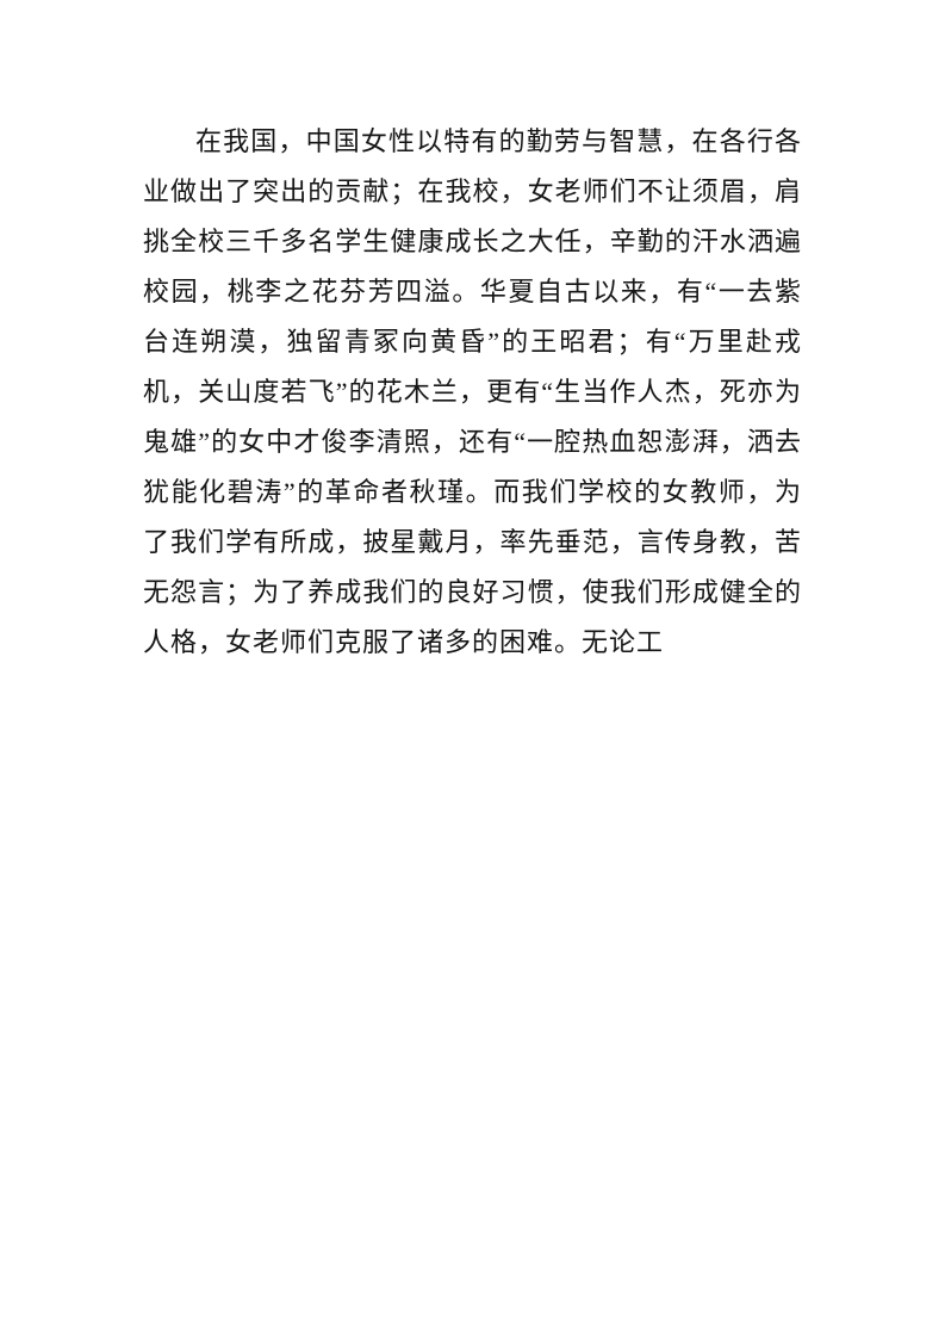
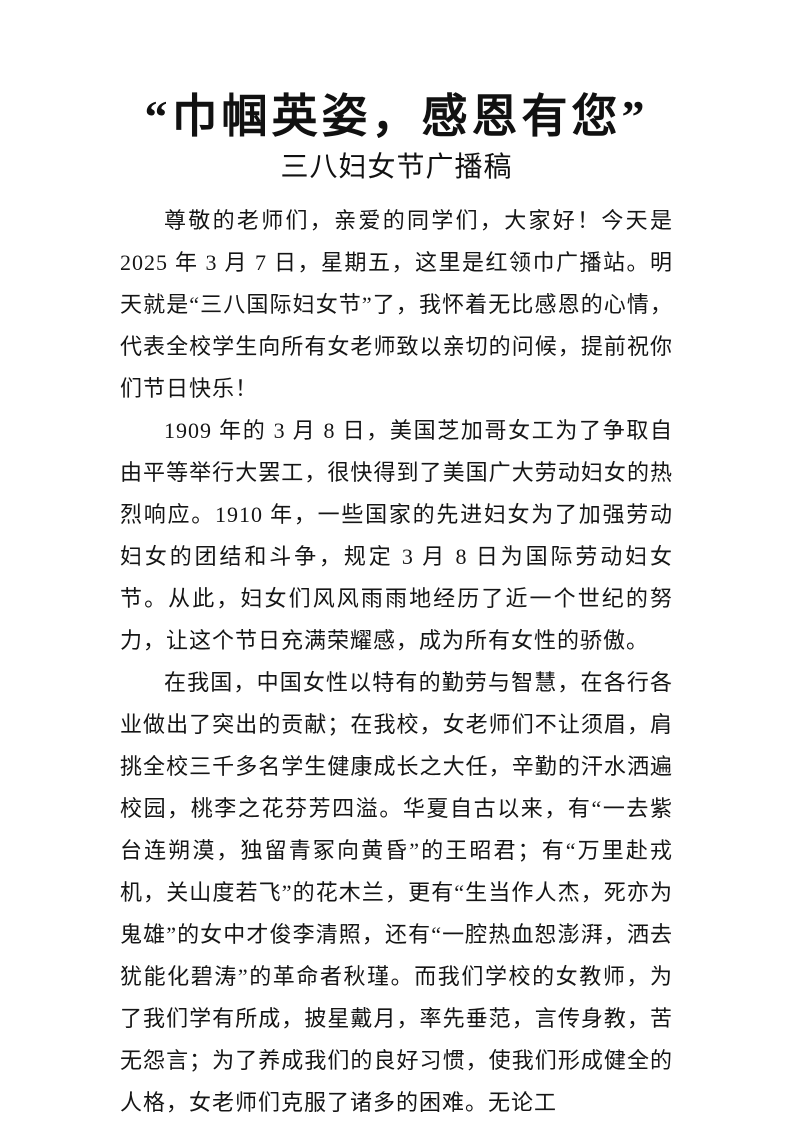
+ “巾帼英姿，感恩有您”
+ 三八妇女节广播稿
+ 尊敬的老师们，亲爱的同学们，大家好！今天是 2025 年 3 月 7 日，星期五，这里是红领巾广播站。明天就是“三八国际妇女节”了，我怀着无比感恩的心情，代表全校学生向所有女老师致以亲切的问候，提前祝你们节日快乐！
+ 1909 年的 3 月 8 日，美国芝加哥女工为了争取自由平等举行大罢工，很快得到了美国广大劳动妇女的热烈响应。1910 年，一些国家的先进妇女为了加强劳动妇女的团结和斗争，规定 3 月 8 日为国际劳动妇女节。从此，妇女们风风雨雨地经历了近一个世纪的努力，让这个节日充满荣耀感，成为所有女性的骄傲。
  在我国，中国女性以特有的勤劳与智慧，在各行各业做出了突出的贡献；在我校，女老师们不让须眉，肩挑全校三千多名学生健康成长之大任，辛勤的汗水洒遍校园，桃李之花芬芳四溢。华夏自古以来，有“一去紫台连朔漠，独留青冢向黄昏”的王昭君；有“万里赴戎机，关山度若飞”的花木兰，更有“生当作人杰，死亦为鬼雄”的女中才俊李清照，还有“一腔热血恕澎湃，洒去犹能化碧涛”的革命者秋瑾。而我们学校的女教师，为了我们学有所成，披星戴月，率先垂范，言传身教，苦无怨言；为了养成我们的良好习惯，使我们形成健全的人格，女老师们克服了诸多的困难。无论工
